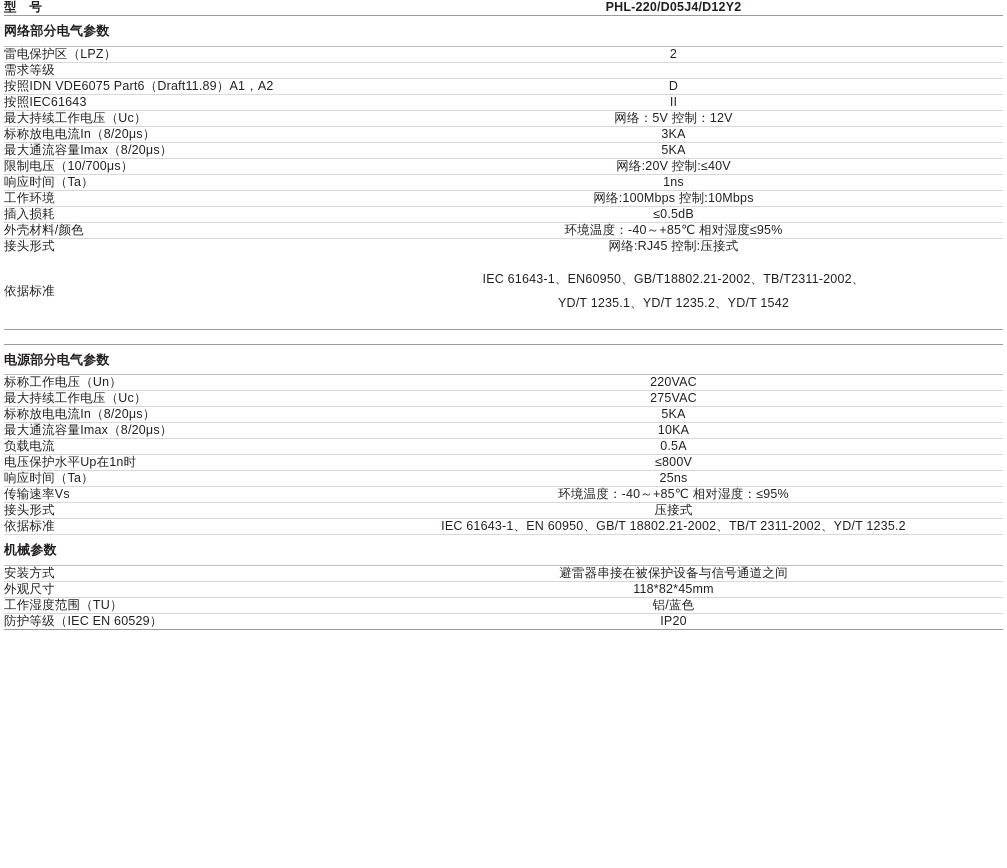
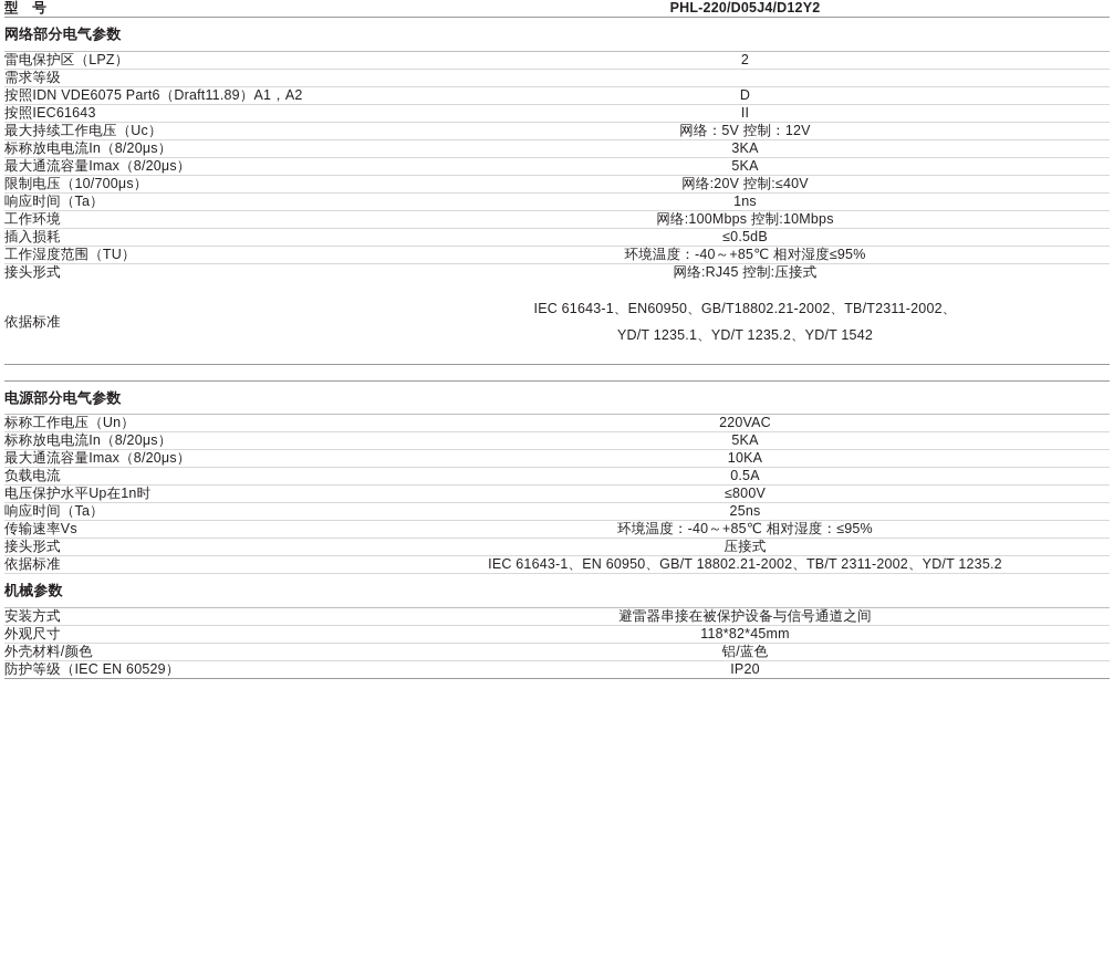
  型 号	PHL-220/D05J4/D12Y2
  网络部分电气参数
  雷电保护区（LPZ）	2
  需求等级
  按照IDN VDE6075 Part6（Draft11.89）A1，A2	D
  按照IEC61643	II
  最大持续工作电压（Uc）	网络：5V 控制：12V
  标称放电电流In（8/20μs）	3KA
  最大通流容量Imax（8/20μs）	5KA
  限制电压（10/700μs）	网络:20V 控制:≤40V
  响应时间（Ta）	1ns
  工作环境	网络:100Mbps 控制:10Mbps
  插入损耗	≤0.5dB
- 外壳材料/颜色	环境温度：-40～+85℃ 相对湿度≤95%
+ 工作湿度范围（TU）	环境温度：-40～+85℃ 相对湿度≤95%
  接头形式	网络:RJ45 控制:压接式
  依据标准	IEC 61643-1、EN60950、GB/T18802.21-2002、TB/T2311-2002、 YD/T 1235.1、YD/T 1235.2、YD/T 1542
  电源部分电气参数
  标称工作电压（Un）	220VAC
- 最大持续工作电压（Uc）	275VAC
  标称放电电流In（8/20μs）	5KA
  最大通流容量Imax（8/20μs）	10KA
  负载电流	0.5A
  电压保护水平Up在1n时	≤800V
  响应时间（Ta）	25ns
  传输速率Vs	环境温度：-40～+85℃ 相对湿度：≤95%
  接头形式	压接式
  依据标准	IEC 61643-1、EN 60950、GB/T 18802.21-2002、TB/T 2311-2002、YD/T 1235.2
  机械参数
  安装方式	避雷器串接在被保护设备与信号通道之间
  外观尺寸	118*82*45mm
- 工作湿度范围（TU）	铝/蓝色
+ 外壳材料/颜色	铝/蓝色
  防护等级（IEC EN 60529）	IP20
